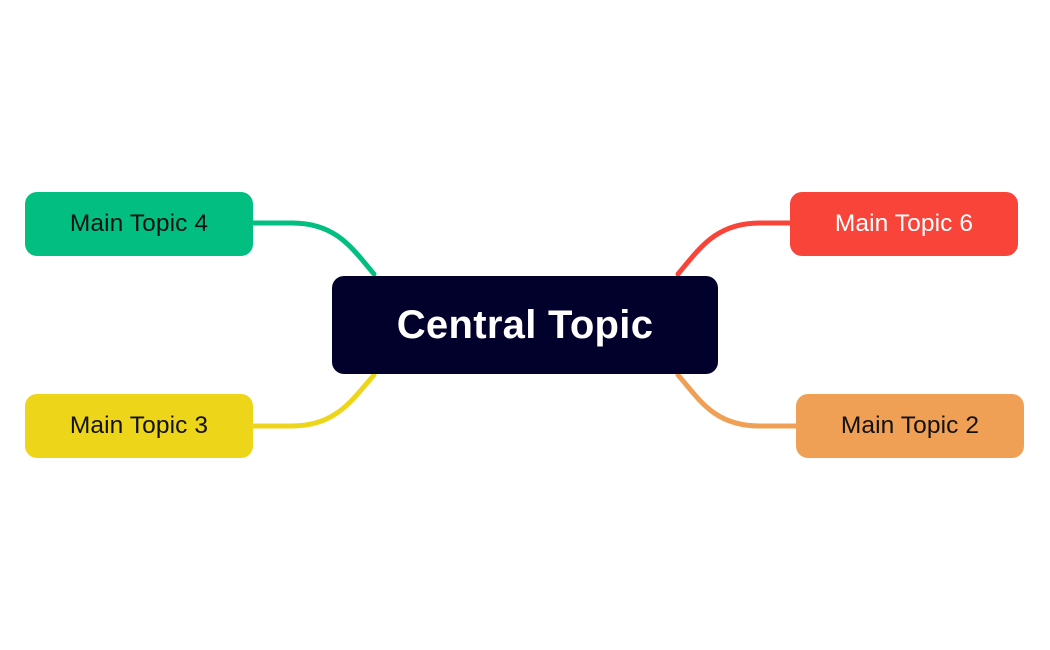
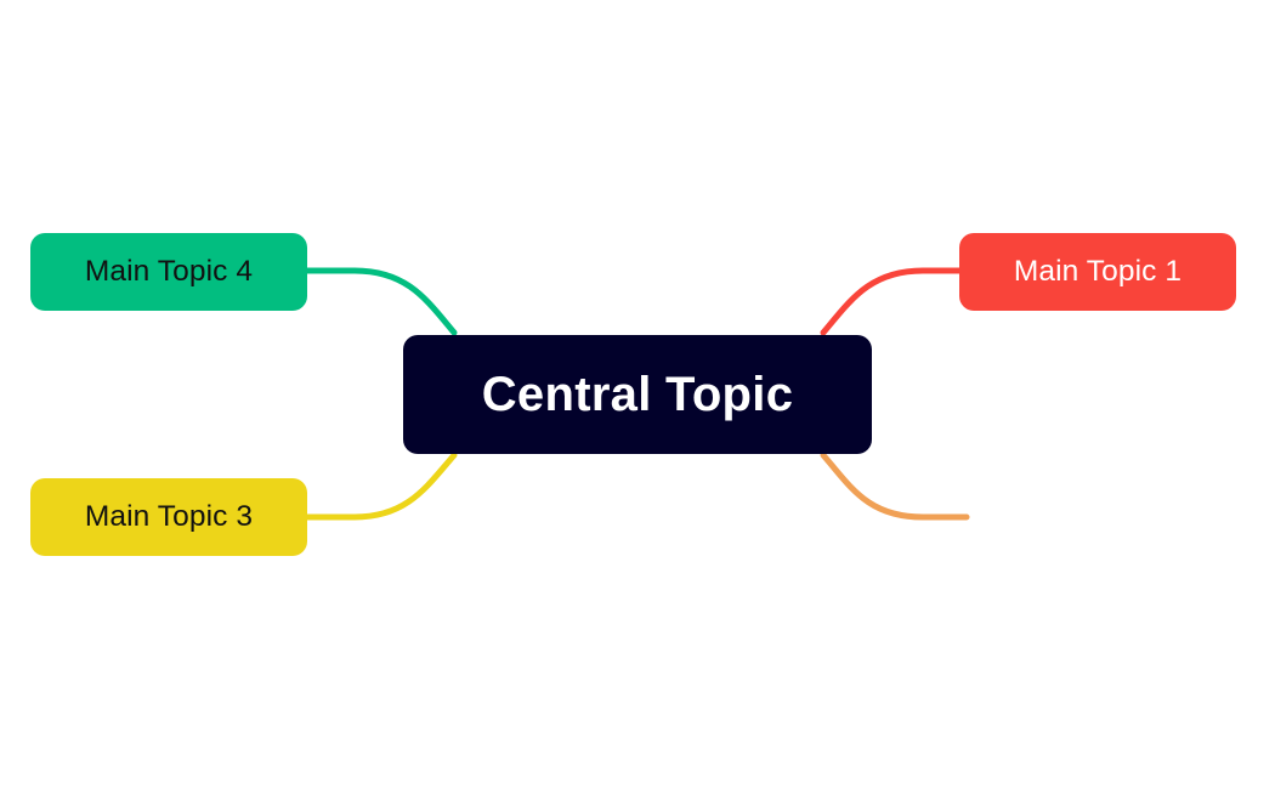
  Central Topic
- Main Topic 6
+ Main Topic 1
- Main Topic 2
  Main Topic 3
  Main Topic 4
